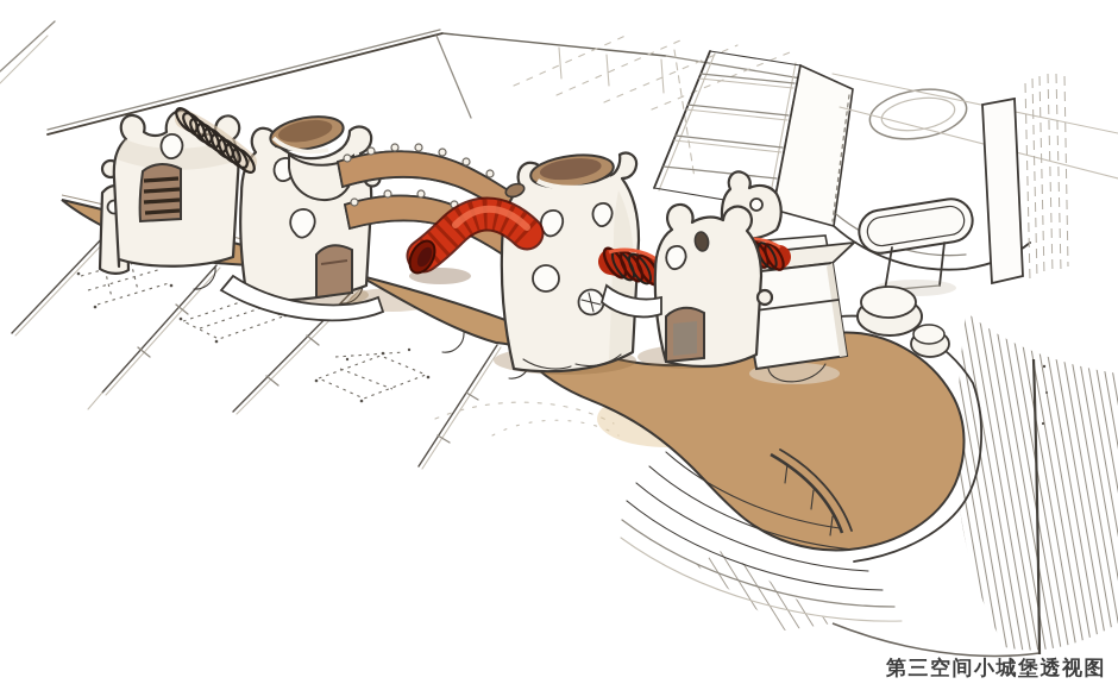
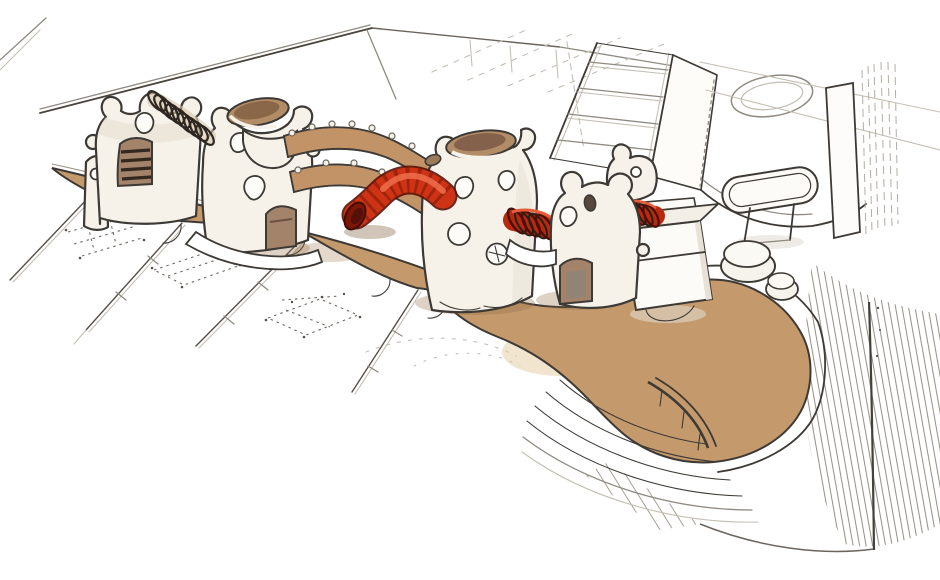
- 第三空间小城堡透视图
